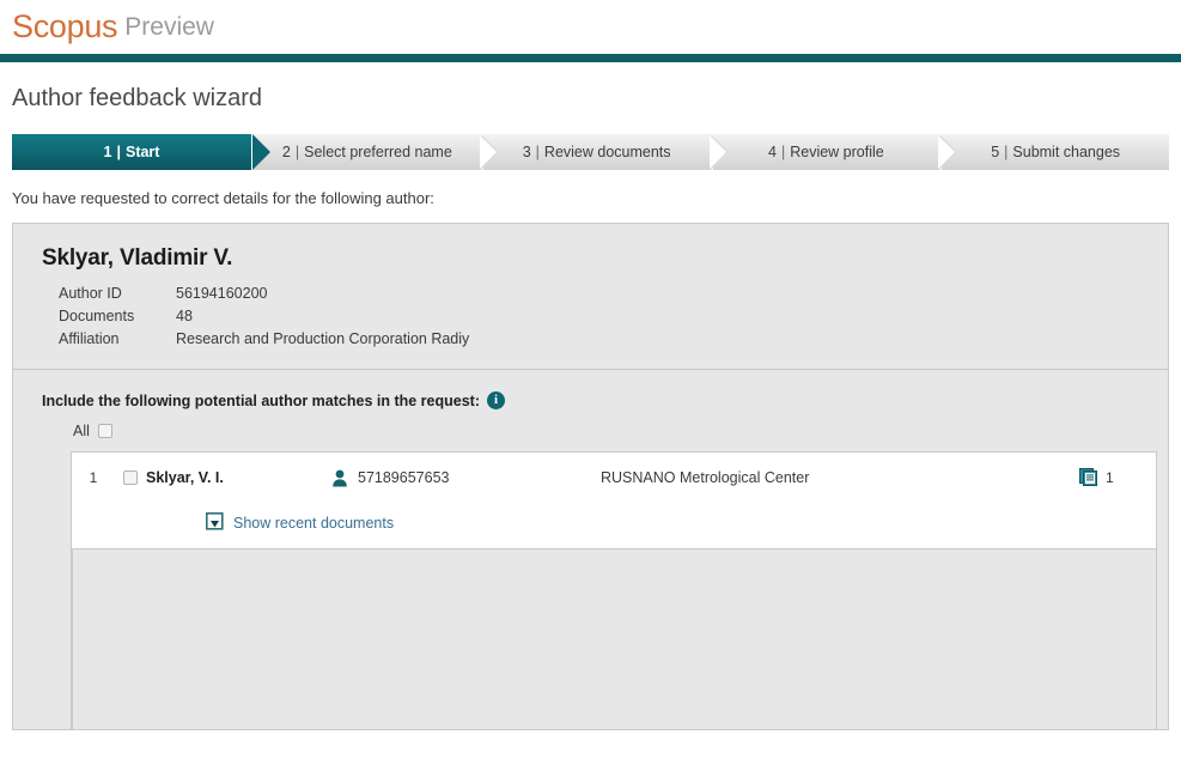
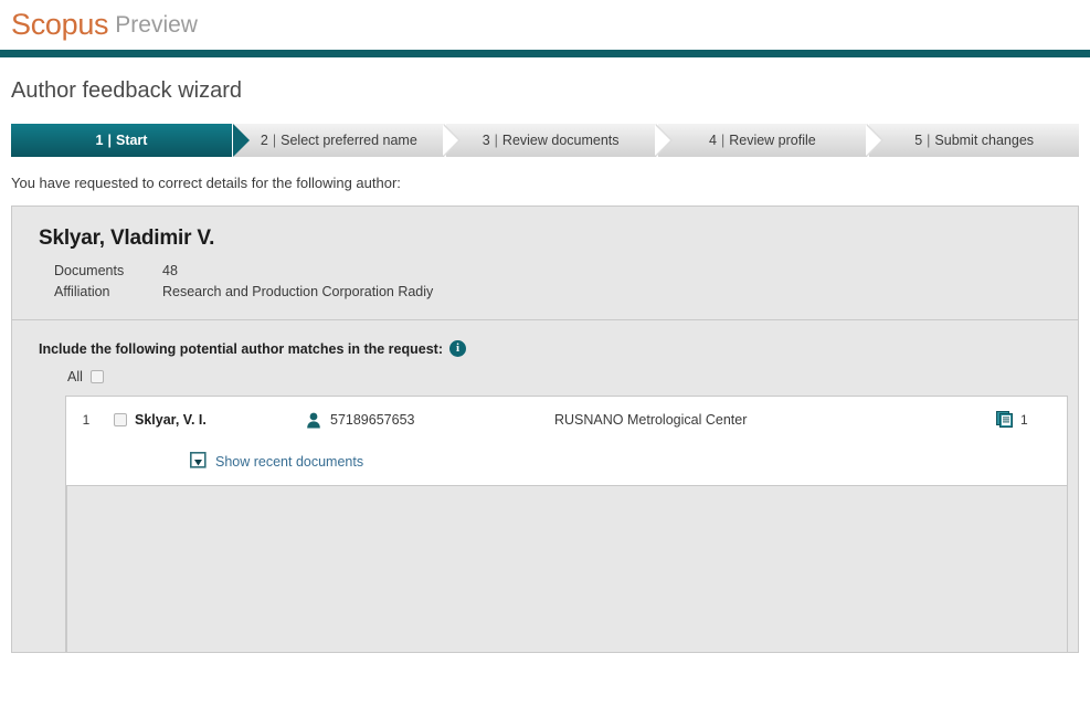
  Scopus
  Preview
  Author feedback wizard
  1
  |
  Start
  2
  |
  Select preferred name
  3
  |
  Review documents
  4
  |
  Review profile
  5
  |
  Submit changes
  You have requested to correct details for the following author:
  Sklyar, Vladimir V.
- Author ID	56194160200
  Documents	48
  Affiliation	Research and Production Corporation Radiy
  Include the following potential author matches in the request:
  i
  All
  1
  Sklyar, V. I.
  57189657653
  RUSNANO Metrological Center
  1
  Show recent documents
